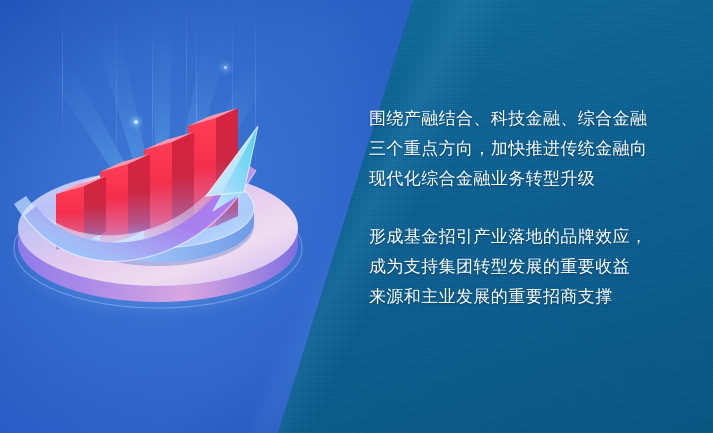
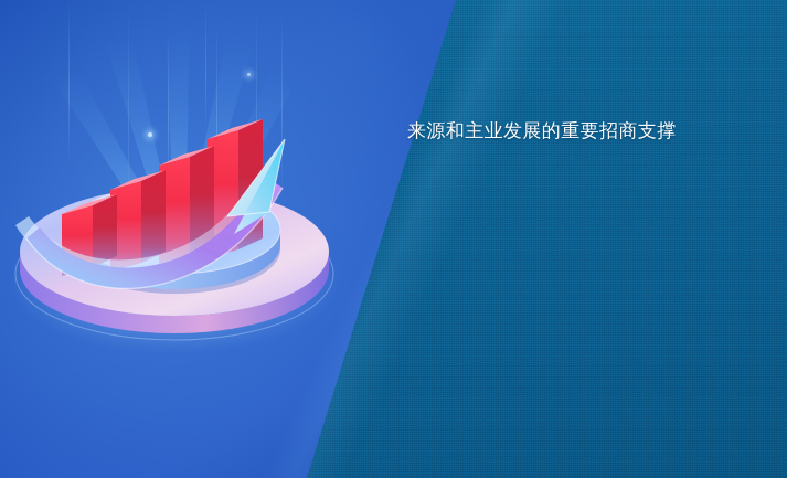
- 围绕产融结合、科技金融、综合金融
- 三个重点方向，加快推进传统金融向
- 现代化综合金融业务转型升级
- 形成基金招引产业落地的品牌效应，
- 成为支持集团转型发展的重要收益
  来源和主业发展的重要招商支撑
